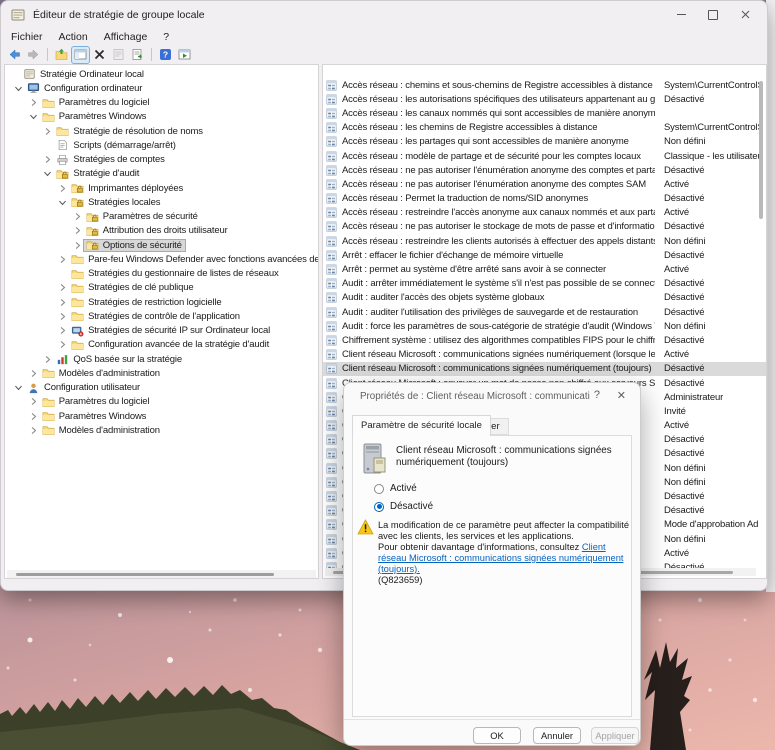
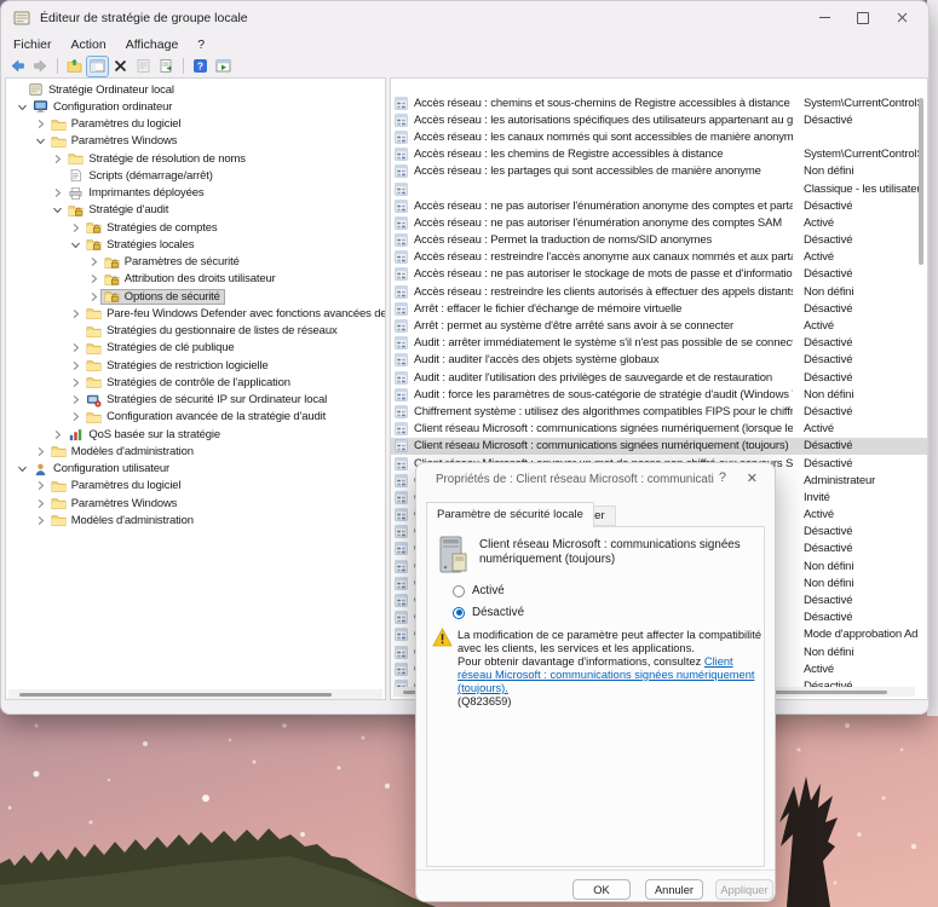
  Éditeur de stratégie de groupe locale
  Fichier
  Action
  Affichage
  ?
  ?
  Stratégie Ordinateur local
  Configuration ordinateur
  Paramètres du logiciel
  Paramètres Windows
  Stratégie de résolution de noms
  Scripts (démarrage/arrêt)
- Stratégies de comptes
+ Imprimantes déployées
  Stratégie d'audit
- Imprimantes déployées
+ Stratégies de comptes
  Stratégies locales
  Paramètres de sécurité
  Attribution des droits utilisateur
  Options de sécurité
  Pare-feu Windows Defender avec fonctions avancées de
  Stratégies du gestionnaire de listes de réseaux
  Stratégies de clé publique
  Stratégies de restriction logicielle
  Stratégies de contrôle de l'application
  Stratégies de sécurité IP sur Ordinateur local
  Configuration avancée de la stratégie d'audit
  QoS basée sur la stratégie
  Modèles d'administration
  Configuration utilisateur
  Paramètres du logiciel
  Paramètres Windows
  Modèles d'administration
  Accès réseau : chemins et sous-chemins de Registre accessibles à distance
  System\CurrentControl
  Accès réseau : les autorisations spécifiques des utilisateurs appartenant au g
  Désactivé
  Accès réseau : les canaux nommés qui sont accessibles de manière anonym
  Accès réseau : les chemins de Registre accessibles à distance
  System\CurrentControl
  Accès réseau : les partages qui sont accessibles de manière anonyme
  Non défini
- Accès réseau : modèle de partage et de sécurité pour les comptes locaux
  Classique - les utilisate
  Accès réseau : ne pas autoriser l'énumération anonyme des comptes et parta
  Désactivé
  Accès réseau : ne pas autoriser l'énumération anonyme des comptes SAM
  Activé
  Accès réseau : Permet la traduction de noms/SID anonymes
  Désactivé
  Accès réseau : restreindre l'accès anonyme aux canaux nommés et aux part
  Activé
  Accès réseau : ne pas autoriser le stockage de mots de passe et d'informatio
  Désactivé
  Accès réseau : restreindre les clients autorisés à effectuer des appels distant
  Non défini
  Arrêt : effacer le fichier d'échange de mémoire virtuelle
  Désactivé
  Arrêt : permet au système d'être arrêté sans avoir à se connecter
  Activé
  Audit : arrêter immédiatement le système s'il n'est pas possible de se connec
  Désactivé
  Audit : auditer l'accès des objets système globaux
  Désactivé
  Audit : auditer l'utilisation des privilèges de sauvegarde et de restauration
  Désactivé
  Audit : force les paramètres de sous-catégorie de stratégie d'audit (Windows
  Non défini
  Chiffrement système : utilisez des algorithmes compatibles FIPS pour le chiffr
  Désactivé
  Client réseau Microsoft : communications signées numériquement (lorsque le
  Activé
  Client réseau Microsoft : communications signées numériquement (toujours)
  Désactivé
  Désactivé
  Administrateur
  Invité
  Activé
  Désactivé
  Désactivé
  Non défini
  Non défini
  Désactivé
  Désactivé
  Mode d'approbation Ad
  Non défini
  Activé
  Propriétés de : Client réseau Microsoft : communicati
  ?
  ✕
  Paramètre de sécurité locale
  Client réseau Microsoft : communications signées numériquement (toujours)
  Activé
  Désactivé
  La modification de ce paramètre peut affecter la compatibilité avec les clients, les services et les applications.
  Pour obtenir davantage d'informations, consultez Client réseau Microsoft : communications signées numériquement (toujours).
  (Q823659)
  OK
  Annuler
  Appliquer
